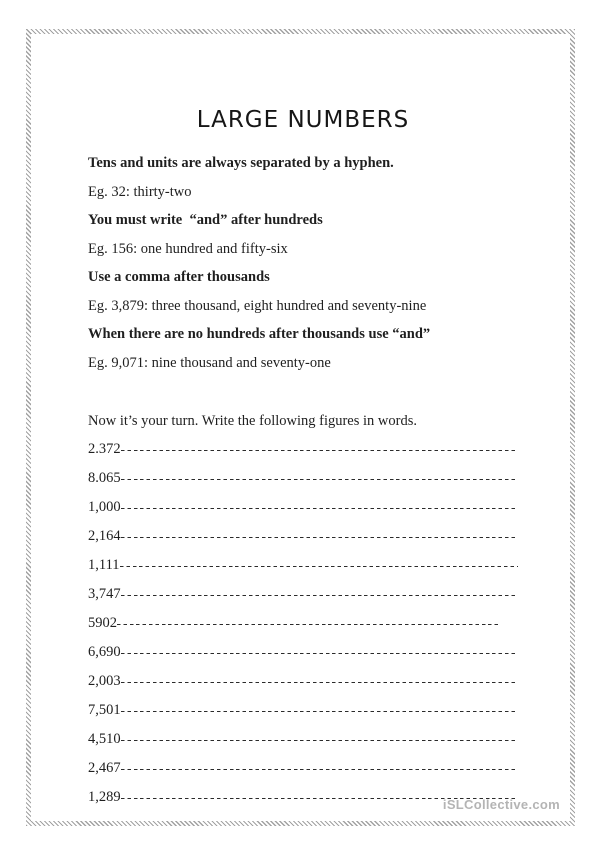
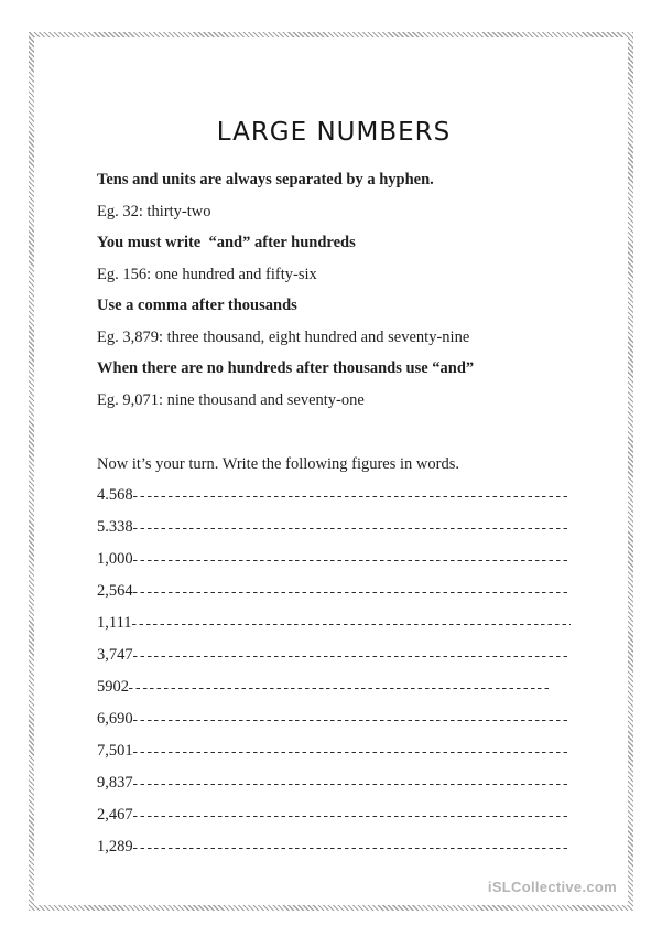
  LARGE NUMBERS
  Tens and units are always separated by a hyphen.
  Eg. 32: thirty-two
  You must write “and” after hundreds
  Eg. 156: one hundred and fifty-six
  Use a comma after thousands
  Eg. 3,879: three thousand, eight hundred and seventy-nine
  When there are no hundreds after thousands use “and”
  Eg. 9,071: nine thousand and seventy-one
  Now it’s your turn. Write the following figures in words.
- 2.372
+ 4.568
- 8.065
+ 5.338
  1,000
- 2,164
+ 2,564
  1,111
  3,747
  5902
  6,690
- 2,003
  7,501
- 4,510
+ 9,837
  2,467
  1,289
  iSLCollective.com
